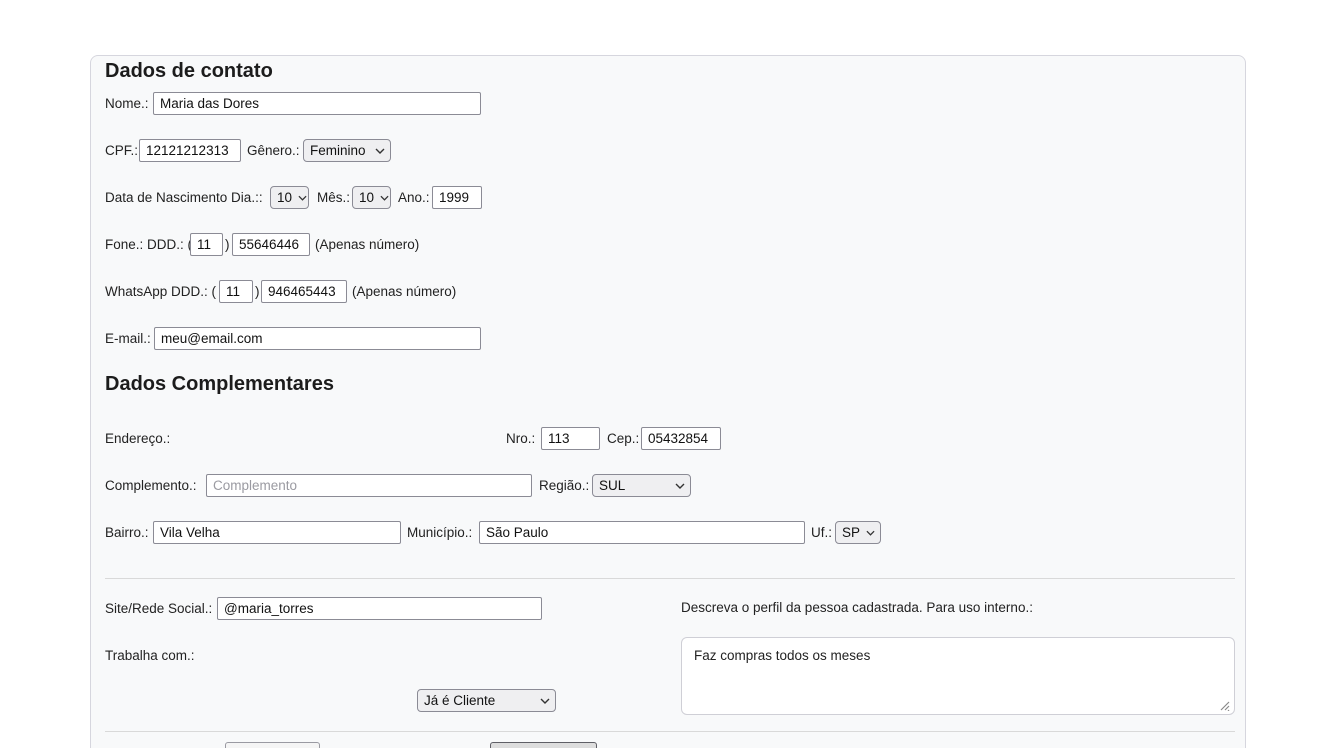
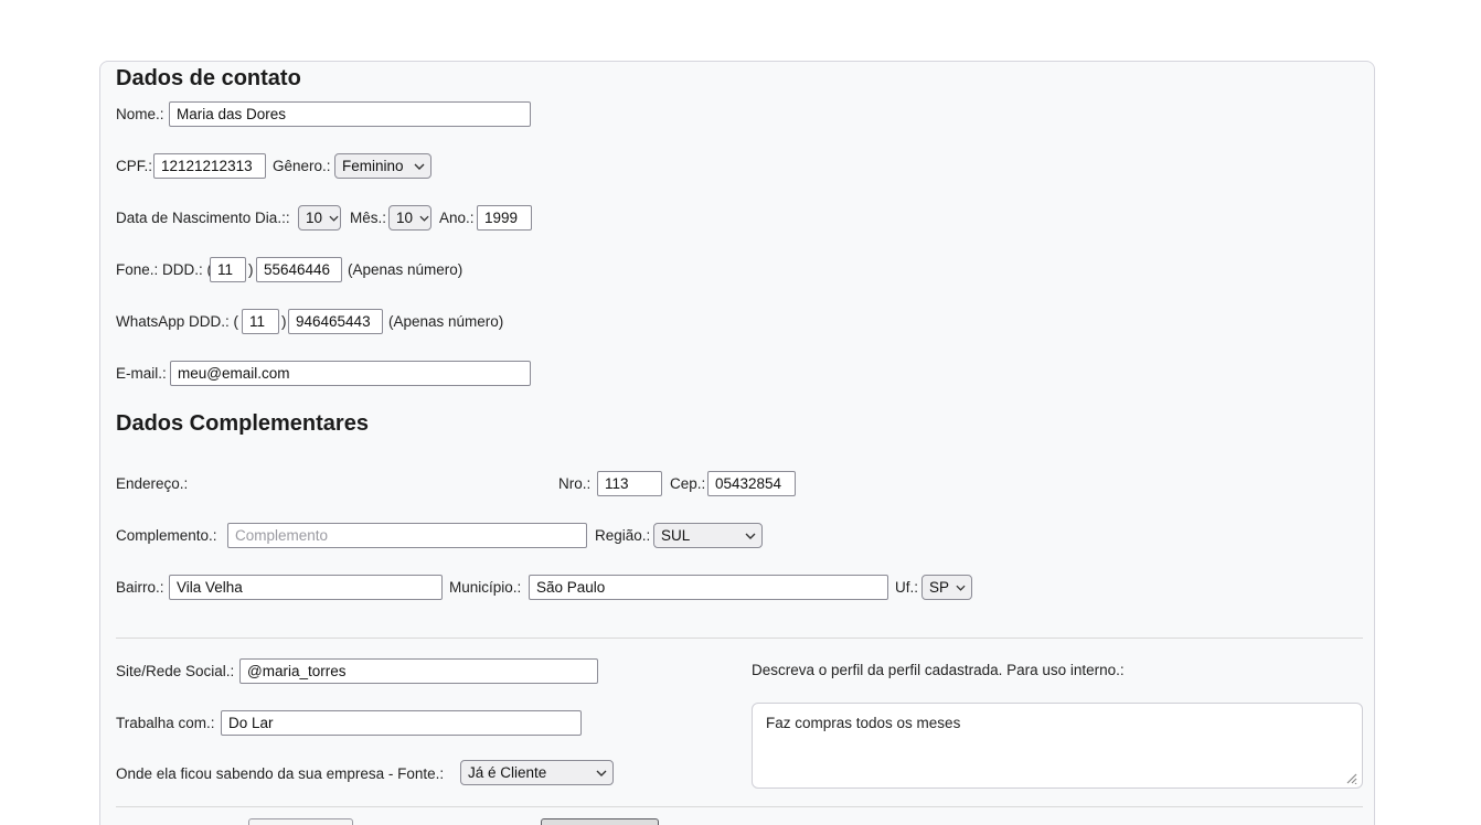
  Dados de contato
  Nome.:
  Maria das Dores
  CPF.:
  12121212313
  Gênero.:
  Feminino
  Data de Nascimento Dia.::
  10
  Mês.:
  10
  Ano.:
  1999
  Fone.: DDD.:
  11
  )
  55646446
  (Apenas número)
  WhatsApp DDD.: (
  11
  )
  946465443
  (Apenas número)
  E-mail.:
  meu@email.com
  Dados Complementares
  Endereço.:
  Nro.:
  113
  Cep.:
  05432854
  Complemento.:
  Complemento
  Região.:
  SUL
  Bairro.:
  Vila Velha
  Município.:
  São Paulo
  Uf.:
  SP
  Site/Rede Social.:
  @maria_torres
- Descreva o perfil da pessoa cadastrada. Para uso interno.:
+ Descreva o perfil da perfil cadastrada. Para uso interno.:
  Faz compras todos os meses
  Trabalha com.:
+ Do Lar
+ Onde ela ficou sabendo da sua empresa - Fonte.:
  Já é Cliente
